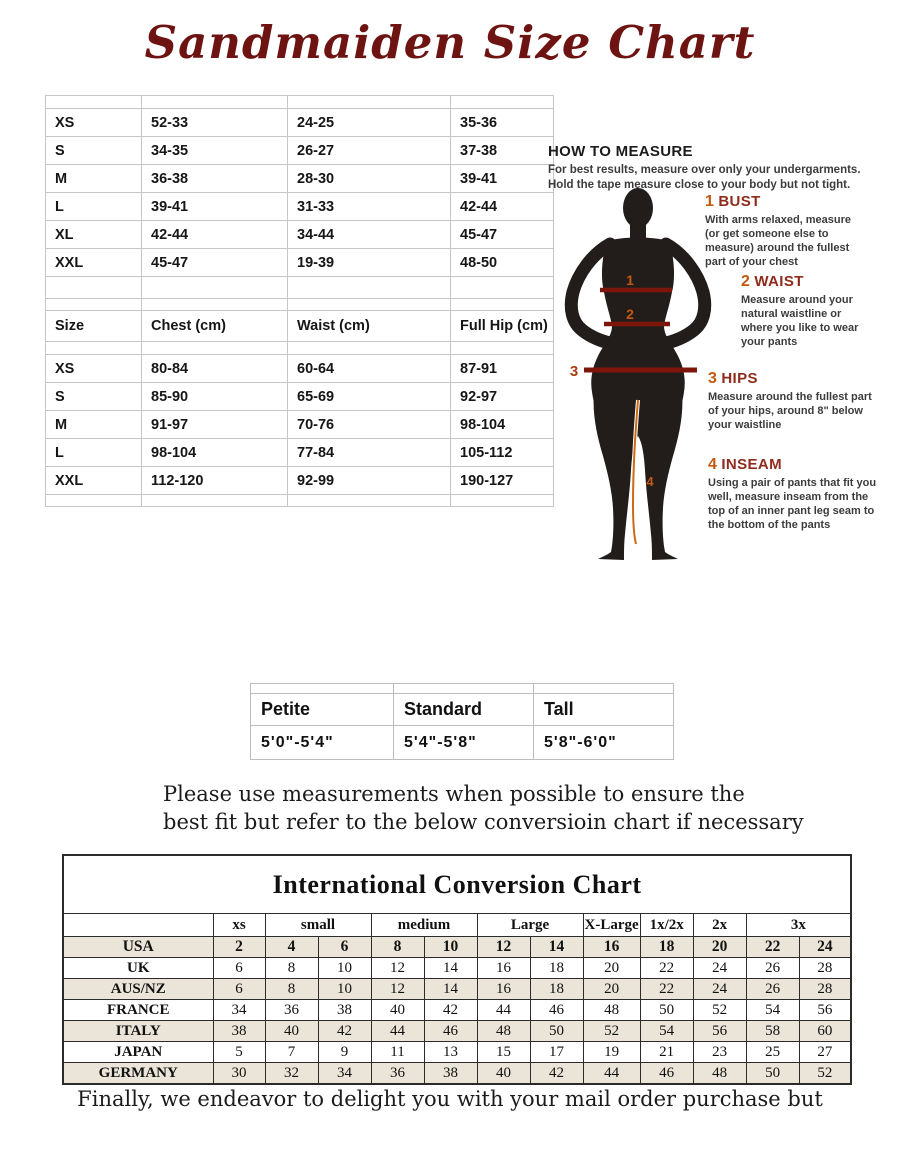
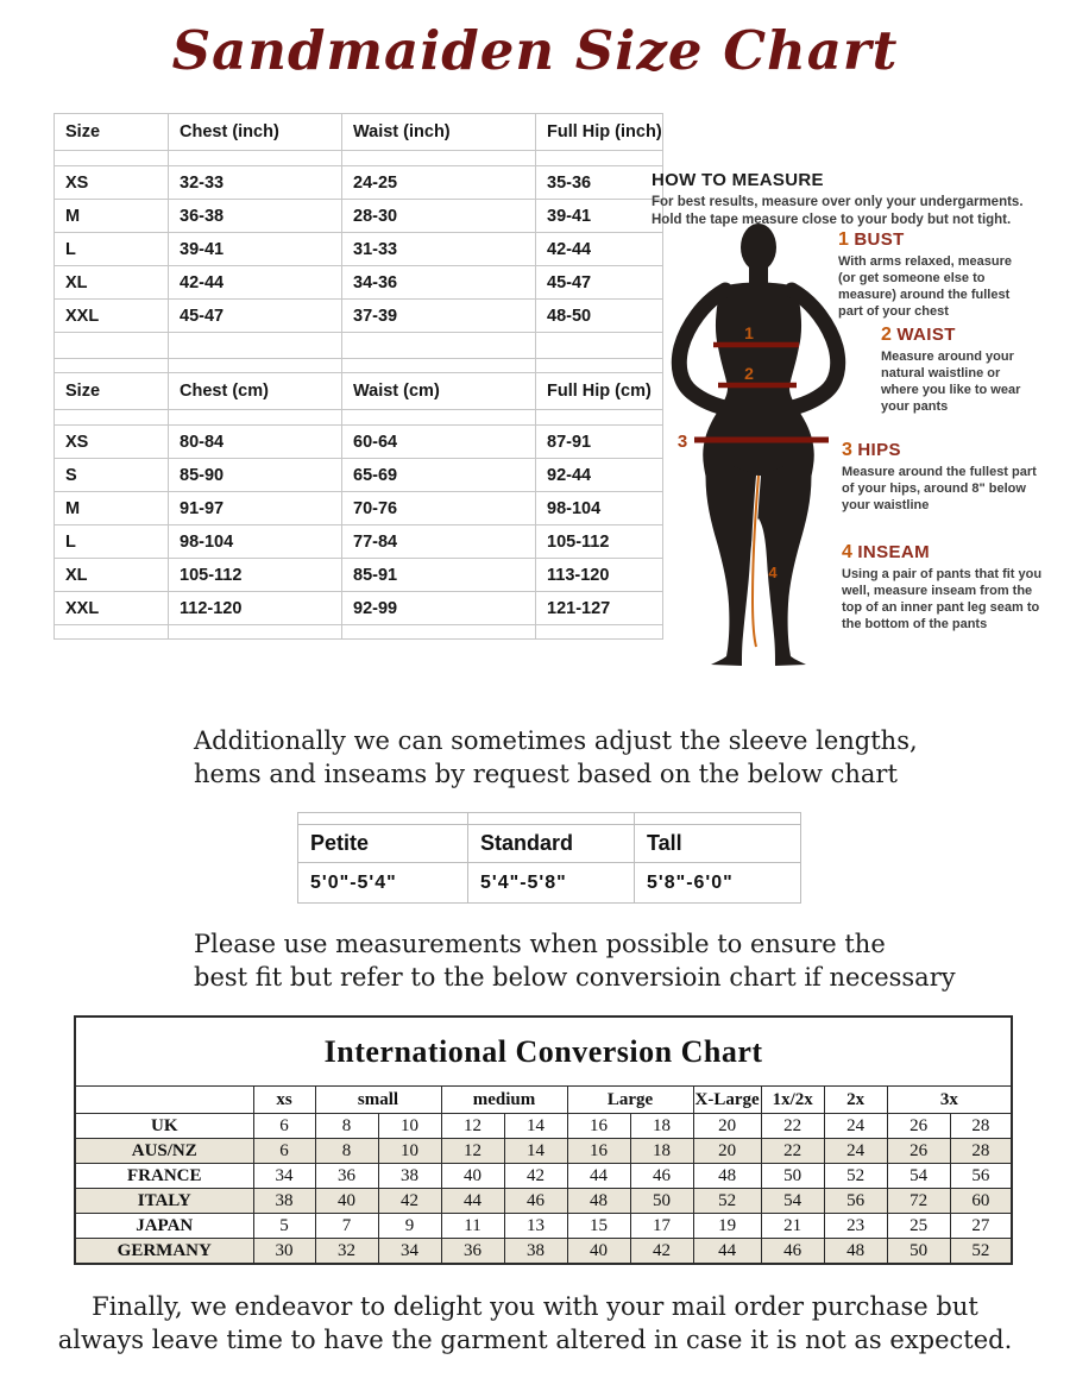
  Sandmaiden Size Chart
+ Size	Chest (inch)	Waist (inch)	Full Hip (inch)
- XS	52-33	24-25	35-36
+ XS	32-33	24-25	35-36
- S	34-35	26-27	37-38
  M	36-38	28-30	39-41
  L	39-41	31-33	42-44
- XL	42-44	34-44	45-47
+ XL	42-44	34-36	45-47
- XXL	45-47	19-39	48-50
+ XXL	45-47	37-39	48-50
  Size	Chest (cm)	Waist (cm)	Full Hip (cm)
  XS	80-84	60-64	87-91
- S	85-90	65-69	92-97
+ S	85-90	65-69	92-44
  M	91-97	70-76	98-104
  L	98-104	77-84	105-112
+ XL	105-112	85-91	113-120
- XXL	112-120	92-99	190-127
+ XXL	112-120	92-99	121-127
  HOW TO MEASURE
  For best results, measure over only your undergarments.
  Hold the tape measure close to your body but not tight.
  1
  2
  3
  4
  1 BUST
  With arms relaxed, measure (or get someone else to measure) around the fullest part of your chest
  2 WAIST
  Measure around your natural waistline or where you like to wear your pants
  3 HIPS
  Measure around the fullest part of your hips, around 8" below your waistline
  4 INSEAM
  Using a pair of pants that fit you well, measure inseam from the top of an inner pant leg seam to the bottom of the pants
+ Additionally we can sometimes adjust the sleeve lengths,
+ hems and inseams by request based on the below chart
  Petite	Standard	Tall
  5'0"-5'4"	5'4"-5'8"	5'8"-6'0"
  Please use measurements when possible to ensure the
  best fit but refer to the below conversioin chart if necessary
  International Conversion Chart
  	xs	small	medium	Large	X-Large	1x/2x	2x	3x
- USA	2	4	6	8	10	12	14	16	18	20	22	24
  UK	6	8	10	12	14	16	18	20	22	24	26	28
  AUS/NZ	6	8	10	12	14	16	18	20	22	24	26	28
  FRANCE	34	36	38	40	42	44	46	48	50	52	54	56
- ITALY	38	40	42	44	46	48	50	52	54	56	58	60
+ ITALY	38	40	42	44	46	48	50	52	54	56	72	60
  JAPAN	5	7	9	11	13	15	17	19	21	23	25	27
  GERMANY	30	32	34	36	38	40	42	44	46	48	50	52
  Finally, we endeavor to delight you with your mail order purchase but
+ always leave time to have the garment altered in case it is not as expected.
